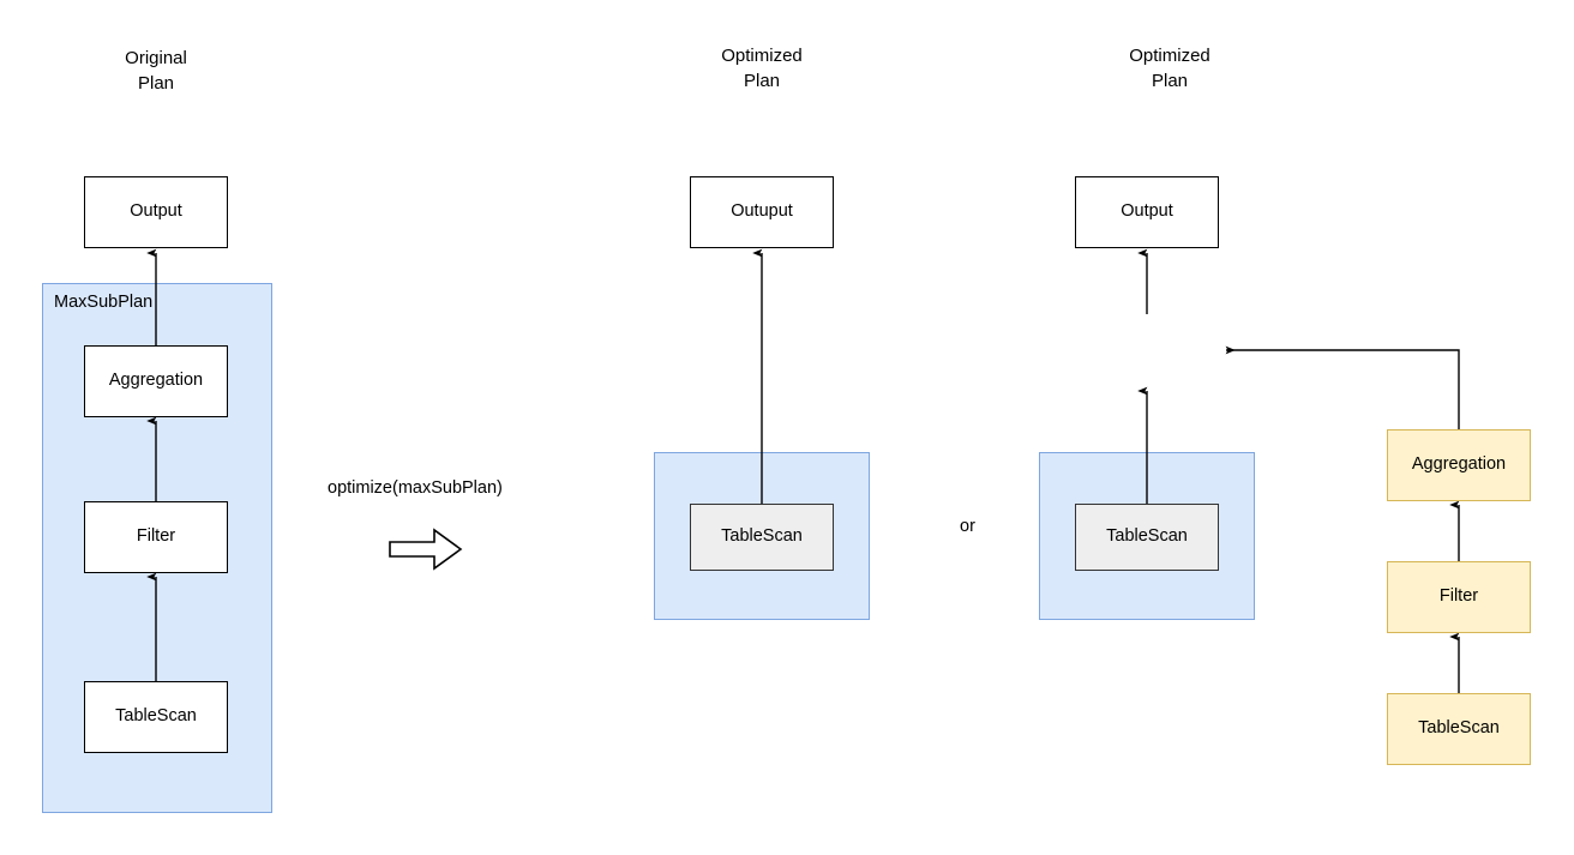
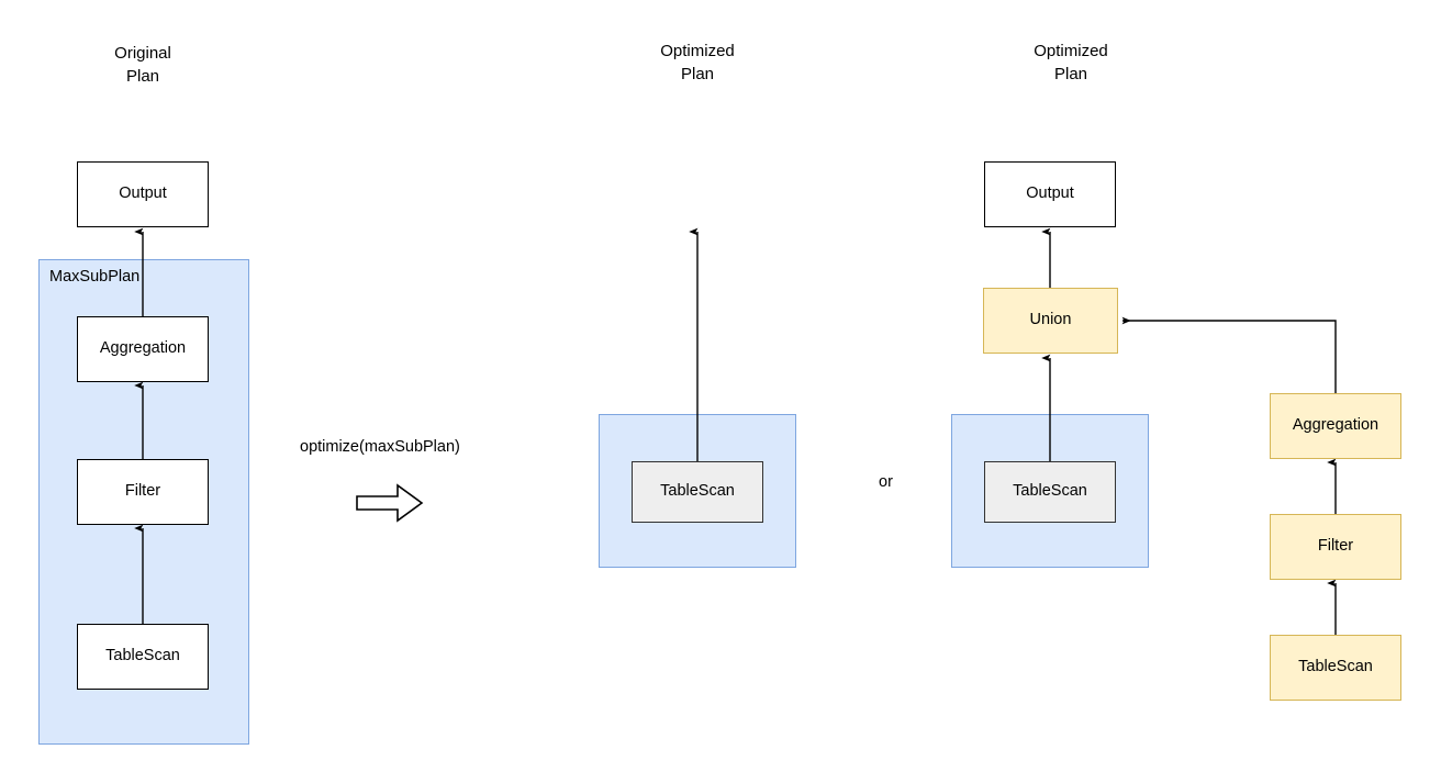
  Original
  Plan
  Optimized
  Plan
  Optimized
  Plan
  MaxSubPlan
  optimize(maxSubPlan)
  or
  Output
  Aggregation
  Filter
  TableScan
- Outuput
  TableScan
  Output
+ Union
  TableScan
  Aggregation
  Filter
  TableScan
